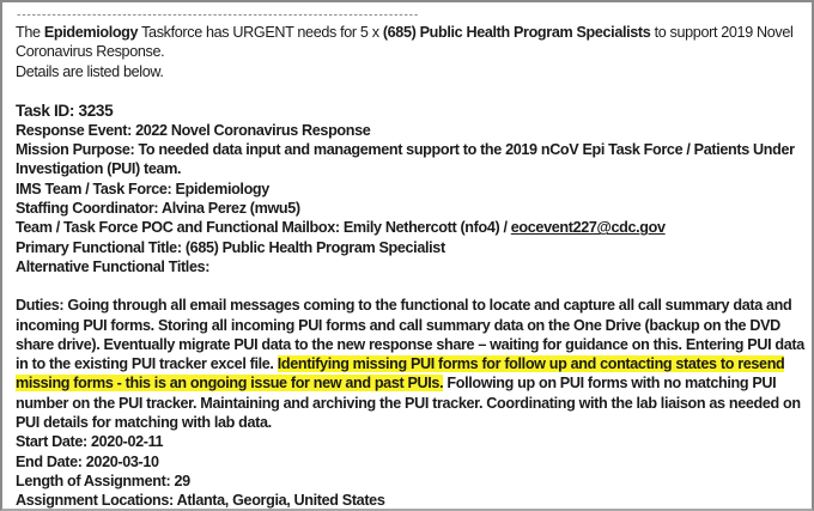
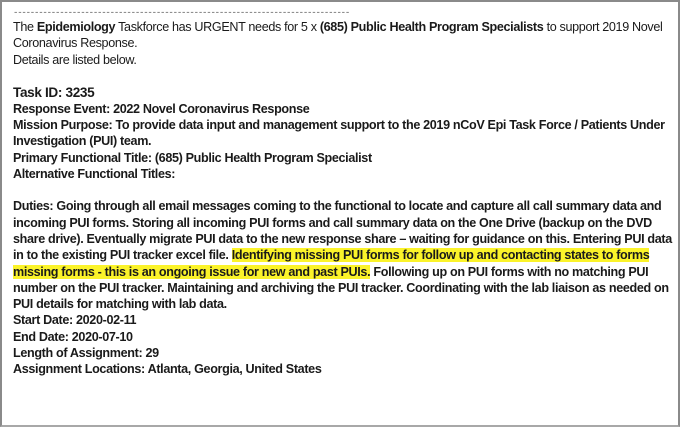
  --------------------------------------------------------------------------------
  The Epidemiology Taskforce has URGENT needs for 5 x (685) Public Health Program Specialists to support 2019 Novel Coronavirus Response.
  Details are listed below.
  Task ID: 3235
  Response Event: 2022 Novel Coronavirus Response
- Mission Purpose: To needed data input and management support to the 2019 nCoV Epi Task Force / Patients Under Investigation (PUI) team.
+ Mission Purpose: To provide data input and management support to the 2019 nCoV Epi Task Force / Patients Under Investigation (PUI) team.
- IMS Team / Task Force: Epidemiology
- Staffing Coordinator: Alvina Perez (mwu5)
- Team / Task Force POC and Functional Mailbox: Emily Nethercott (nfo4) / eocevent227@cdc.gov
  Primary Functional Title: (685) Public Health Program Specialist
  Alternative Functional Titles:
- Duties: Going through all email messages coming to the functional to locate and capture all call summary data and incoming PUI forms. Storing all incoming PUI forms and call summary data on the One Drive (backup on the DVD share drive). Eventually migrate PUI data to the new response share – waiting for guidance on this. Entering PUI data in to the existing PUI tracker excel file. Identifying missing PUI forms for follow up and contacting states to resend missing forms - this is an ongoing issue for new and past PUIs. Following up on PUI forms with no matching PUI number on the PUI tracker. Maintaining and archiving the PUI tracker. Coordinating with the lab liaison as needed on PUI details for matching with lab data.
+ Duties: Going through all email messages coming to the functional to locate and capture all call summary data and incoming PUI forms. Storing all incoming PUI forms and call summary data on the One Drive (backup on the DVD share drive). Eventually migrate PUI data to the new response share – waiting for guidance on this. Entering PUI data in to the existing PUI tracker excel file. Identifying missing PUI forms for follow up and contacting states to forms missing forms - this is an ongoing issue for new and past PUIs. Following up on PUI forms with no matching PUI number on the PUI tracker. Maintaining and archiving the PUI tracker. Coordinating with the lab liaison as needed on PUI details for matching with lab data.
  Start Date: 2020-02-11
- End Date: 2020-03-10
+ End Date: 2020-07-10
  Length of Assignment: 29
  Assignment Locations: Atlanta, Georgia, United States
